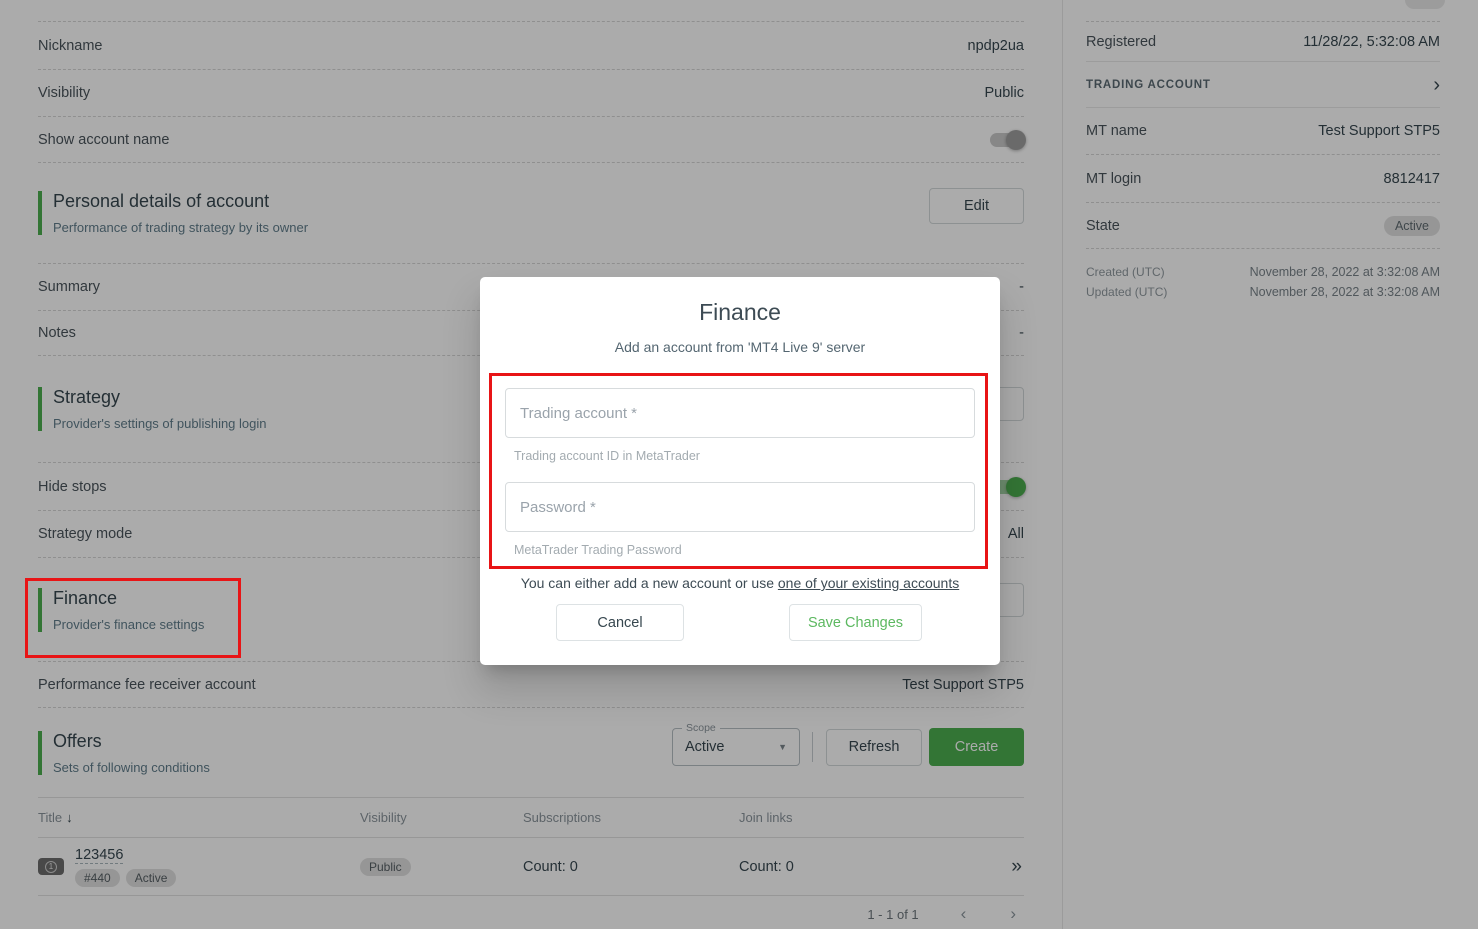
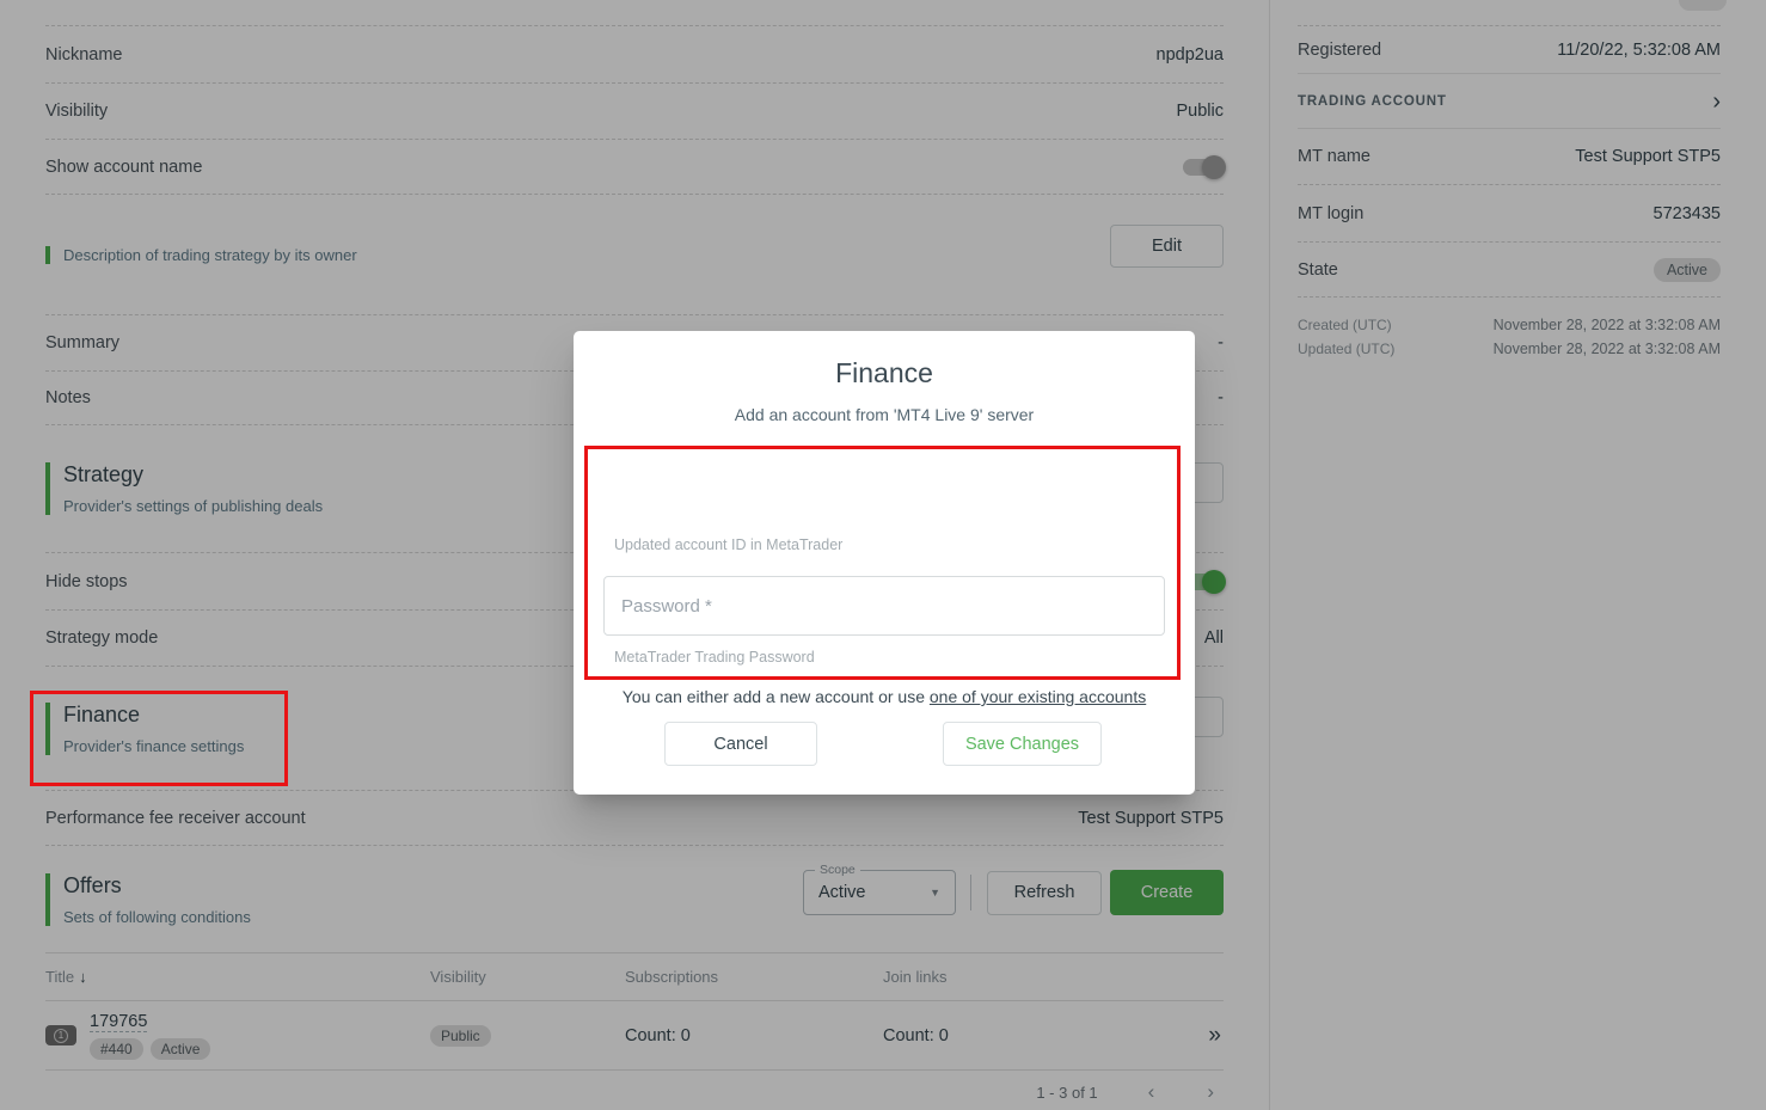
  Nickname
  npdp2ua
  Visibility
  Public
  Show account name
- Personal details of account
- Performance of trading strategy by its owner
+ Description of trading strategy by its owner
  Edit
  Summary
  -
  Notes
  -
  Strategy
- Provider's settings of publishing login
+ Provider's settings of publishing deals
  Hide stops
  Strategy mode
  All
  Finance
  Provider's finance settings
  Performance fee receiver account
  Test Support STP5
  Offers
  Sets of following conditions
  Scope
  Active
  ▼
  Refresh
  Create
  Title
  ↓
  Visibility
  Subscriptions
  Join links
  1
- 123456
+ 179765
  #440
  Active
  Public
  Count: 0
  Count: 0
  »
- 1 - 1 of 1
+ 1 - 3 of 1
  ‹
  ›
  Registered
- 11/28/22, 5:32:08 AM
+ 11/20/22, 5:32:08 AM
  TRADING ACCOUNT
  ›
  MT name
  Test Support STP5
  MT login
- 8812417
+ 5723435
  State
  Active
  Created (UTC)
  November 28, 2022 at 3:32:08 AM
  Updated (UTC)
  November 28, 2022 at 3:32:08 AM
  Finance
  Add an account from 'MT4 Live 9' server
- Trading account *
- Trading account ID in MetaTrader
+ Updated account ID in MetaTrader
  Password *
  MetaTrader Trading Password
  You can either add a new account or use one of your existing accounts
  Cancel
  Save Changes
